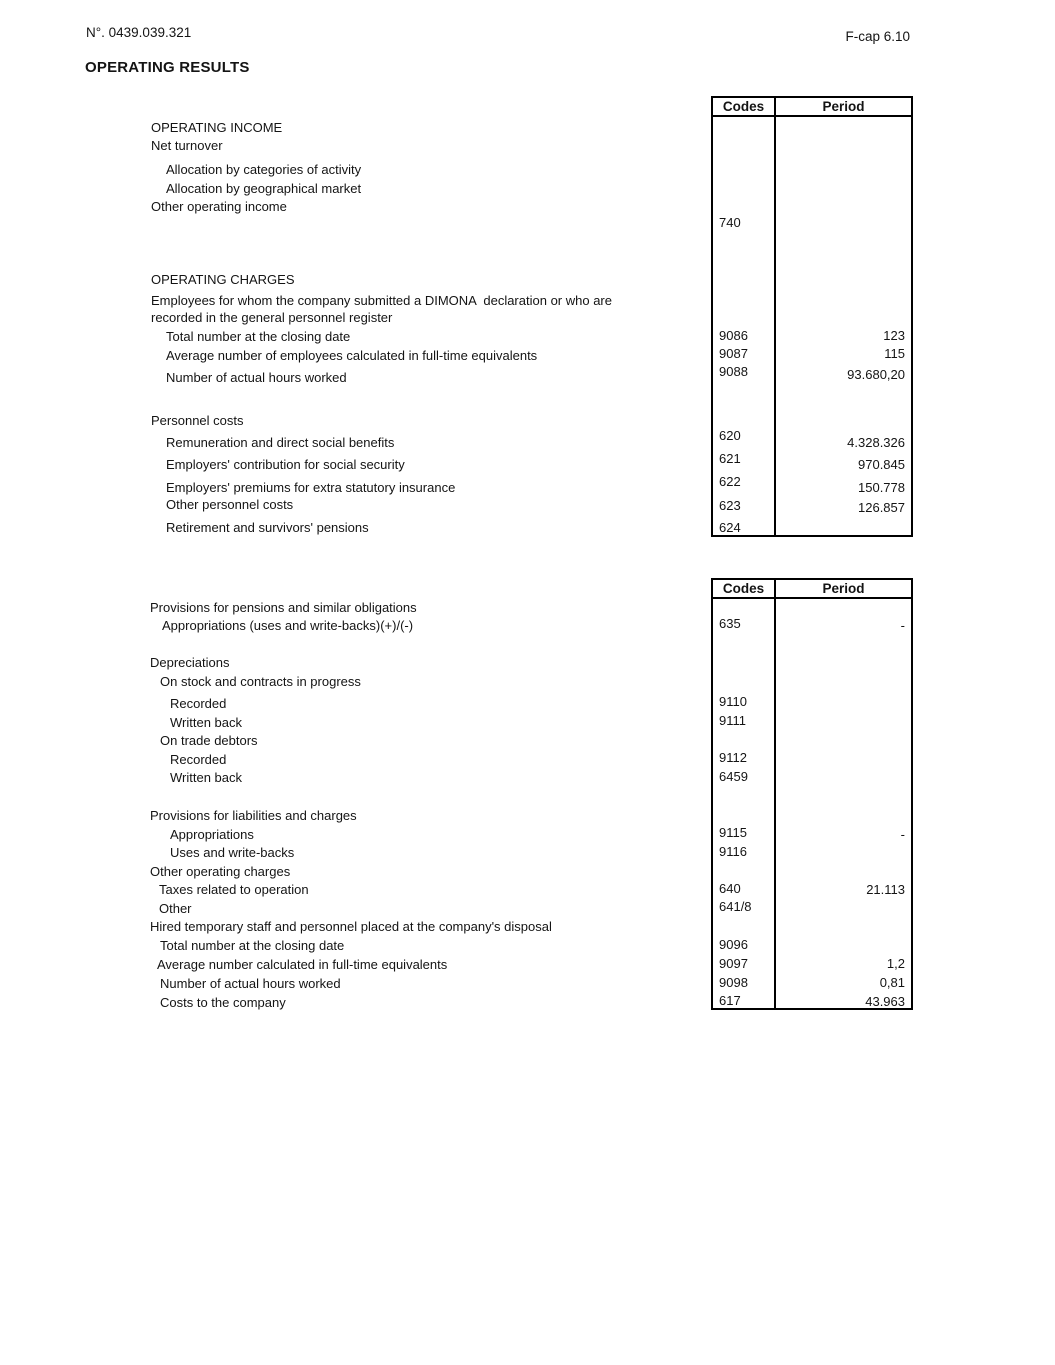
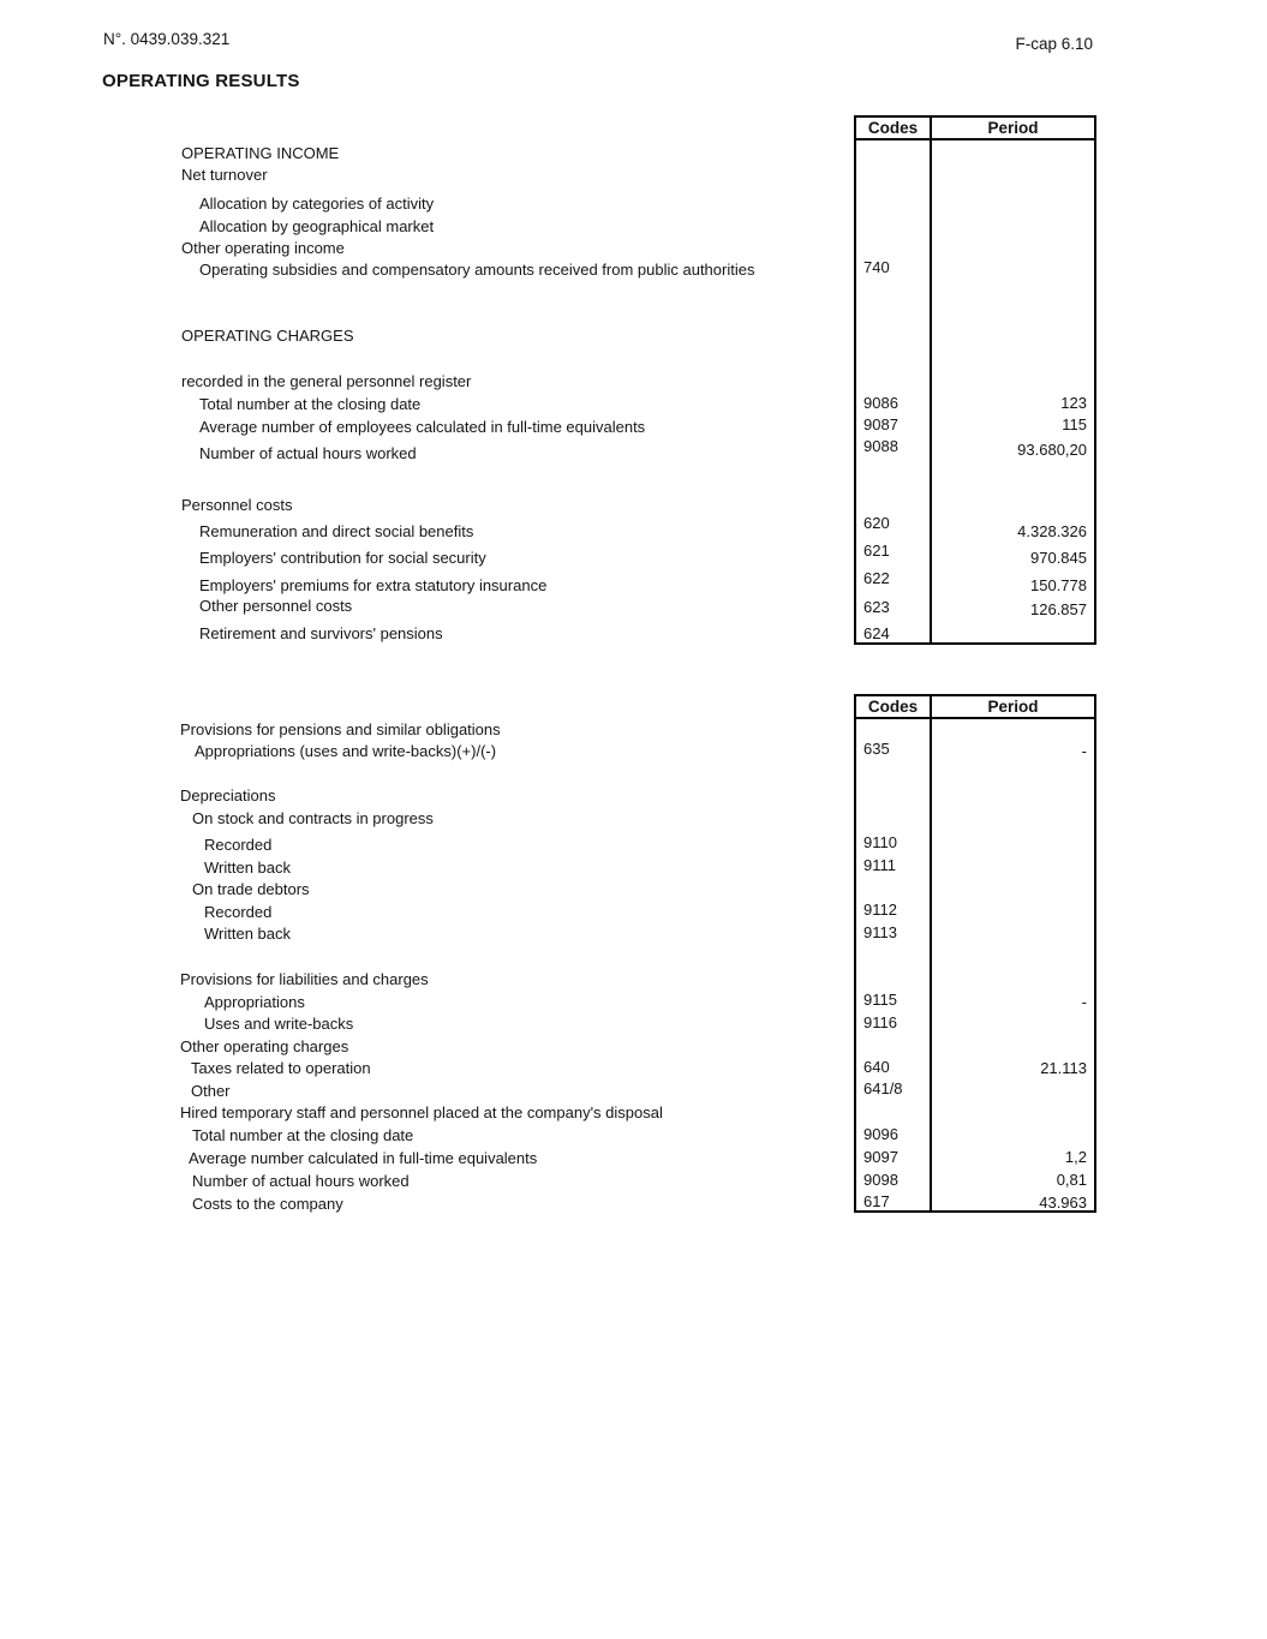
  N°. 0439.039.321
  F-cap 6.10
  OPERATING RESULTS
  Codes
  Period
  Codes
  Period
  OPERATING INCOME
  Net turnover
  Allocation by categories of activity
  Allocation by geographical market
  Other operating income
+ Operating subsidies and compensatory amounts received from public authorities
  740
  OPERATING CHARGES
- Employees for whom the company submitted a DIMONA declaration or who are
  recorded in the general personnel register
  Total number at the closing date
  9086
  123
  Average number of employees calculated in full-time equivalents
  9087
  115
  Number of actual hours worked
  9088
  93.680,20
  Personnel costs
  Remuneration and direct social benefits
  620
  4.328.326
  Employers' contribution for social security
  621
  970.845
  Employers' premiums for extra statutory insurance
  622
  150.778
  Other personnel costs
  623
  126.857
  Retirement and survivors' pensions
  624
  Provisions for pensions and similar obligations
  Appropriations (uses and write-backs)(+)/(-)
  635
  -
  Depreciations
  On stock and contracts in progress
  Recorded
  9110
  Written back
  9111
  On trade debtors
  Recorded
  9112
  Written back
- 6459
+ 9113
  Provisions for liabilities and charges
  Appropriations
  9115
  -
  Uses and write-backs
  9116
  Other operating charges
  Taxes related to operation
  640
  21.113
  Other
  641/8
  Hired temporary staff and personnel placed at the company's disposal
  Total number at the closing date
  9096
  Average number calculated in full-time equivalents
  9097
  1,2
  Number of actual hours worked
  9098
  0,81
  Costs to the company
  617
  43.963
